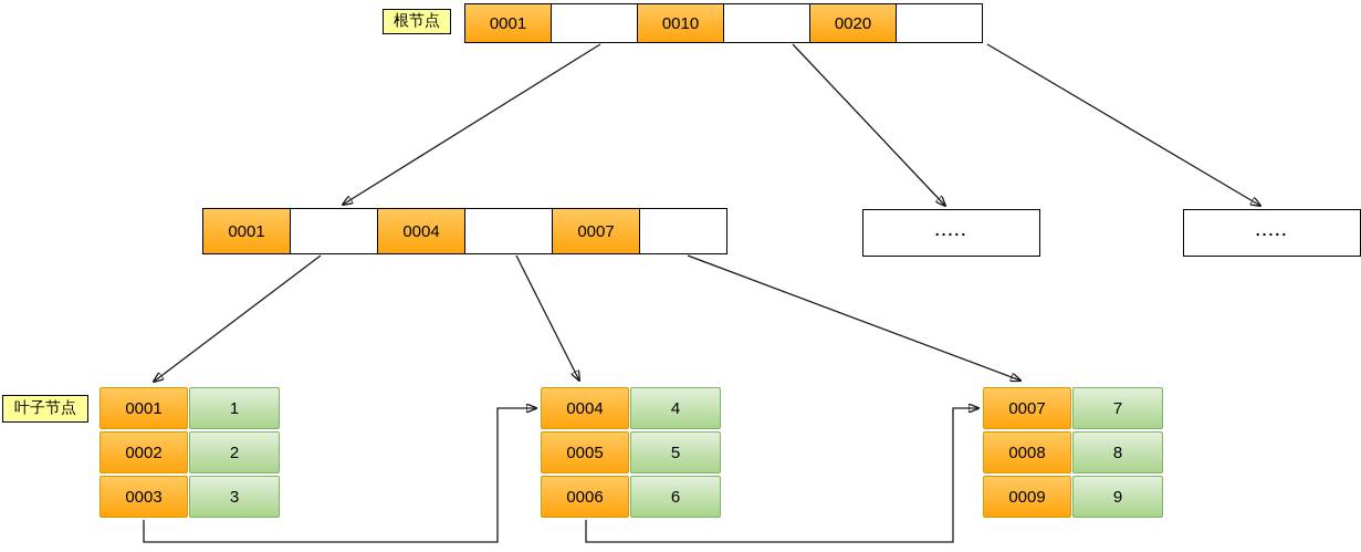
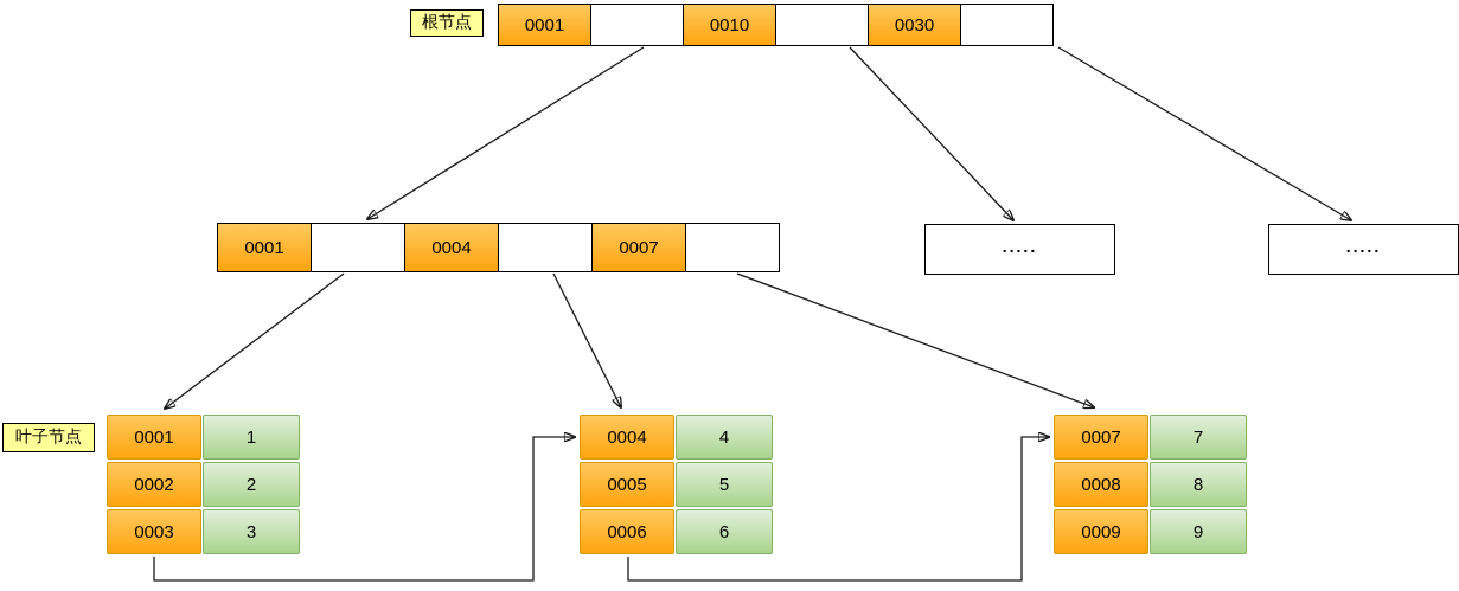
  根节点
  0001
  0010
- 0020
+ 0030
  0001
  0004
  0007
  .....
  .....
  叶子节点
  0001
  1
  0002
  2
  0003
  3
  0004
  4
  0005
  5
  0006
  6
  0007
  7
  0008
  8
  0009
  9
